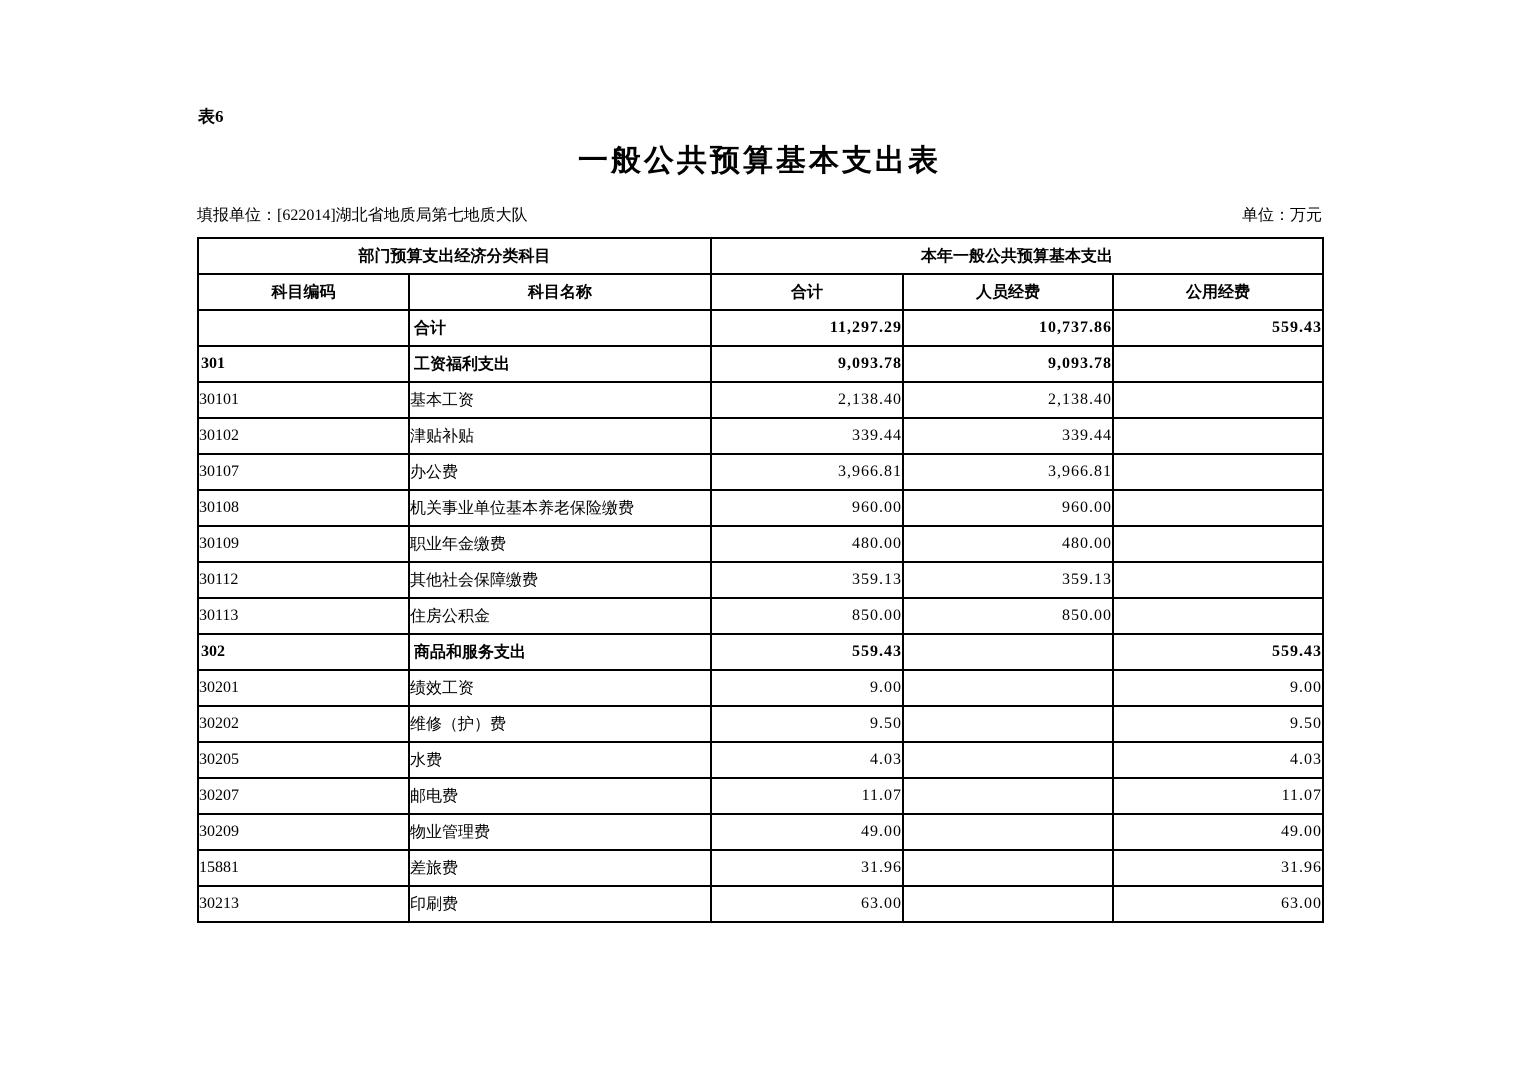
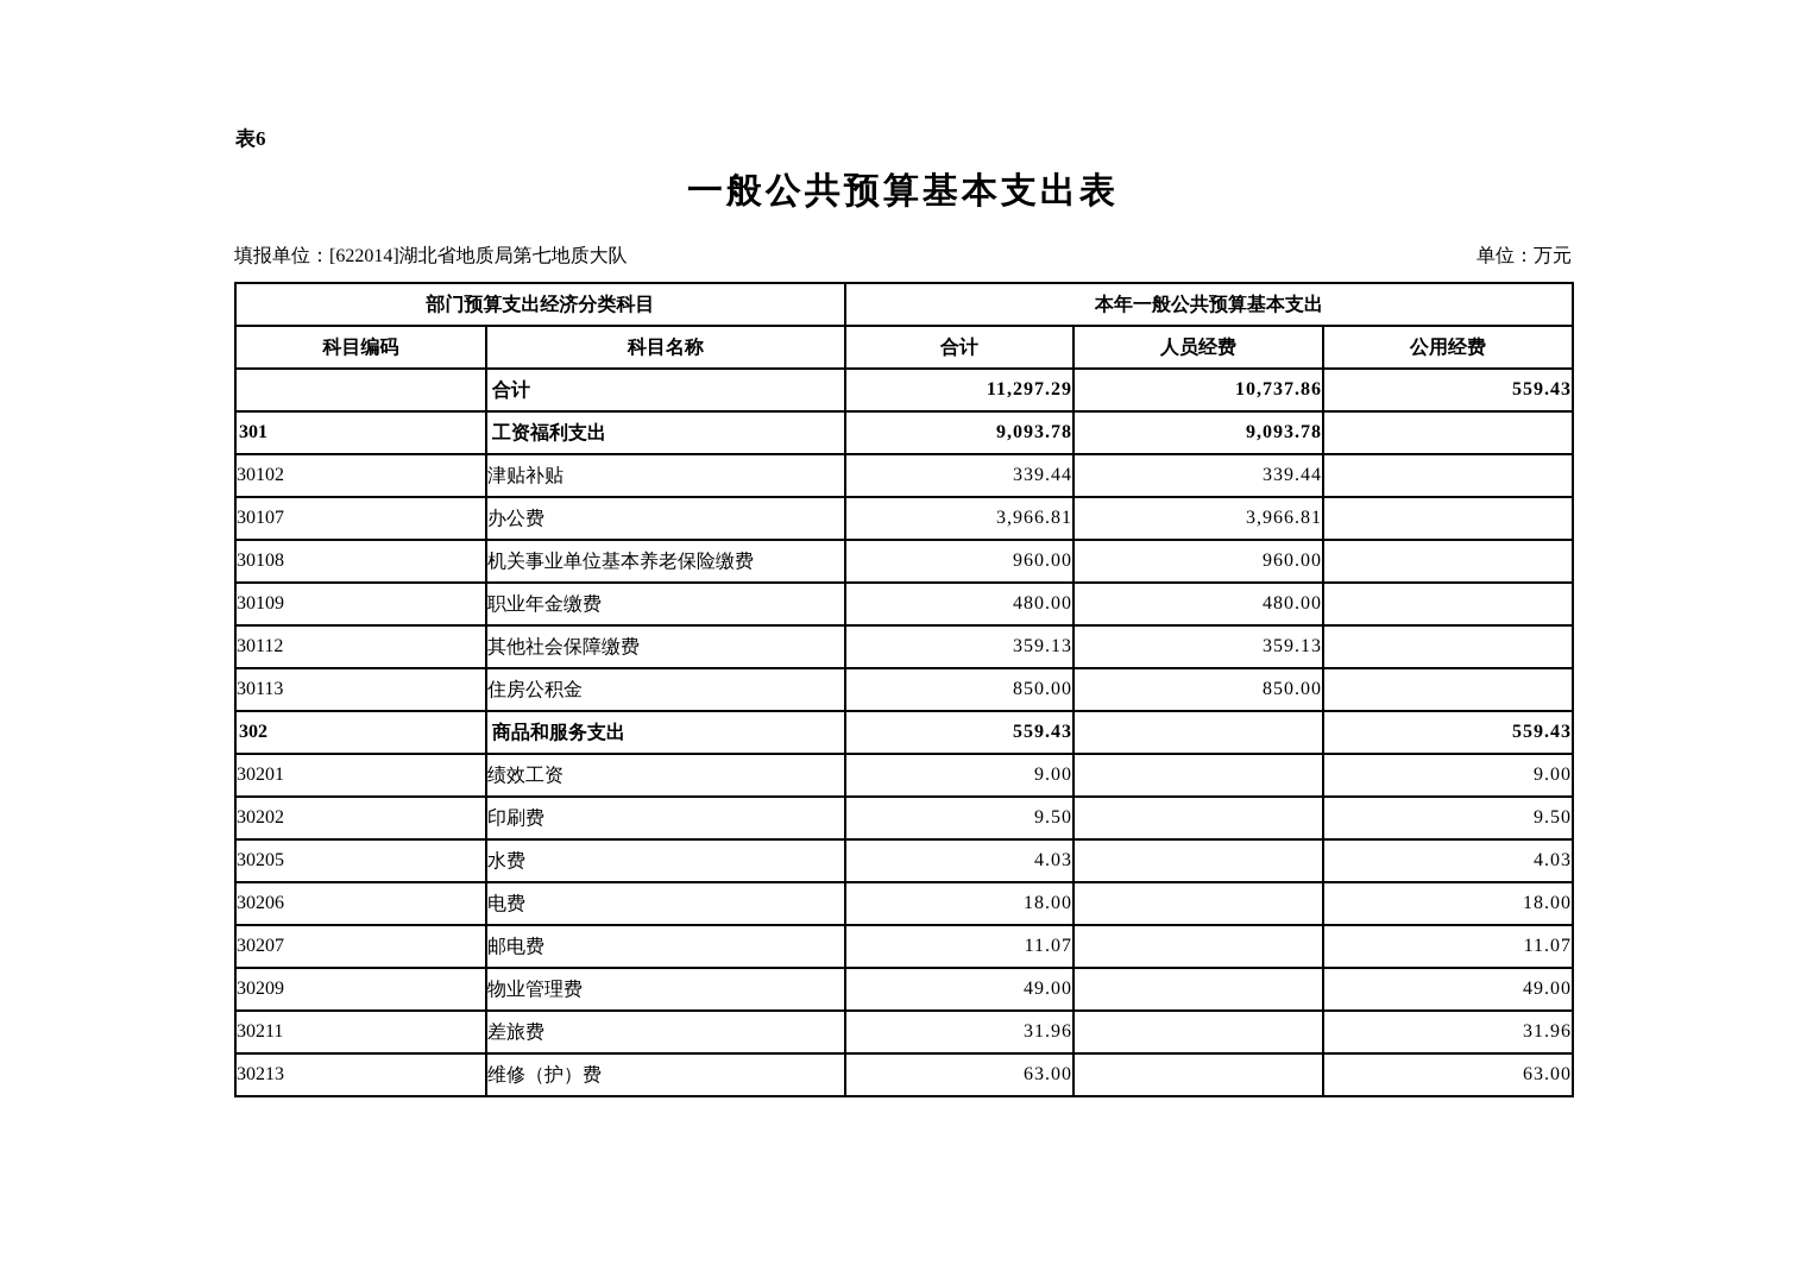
  表6
  一般公共预算基本支出表
  填报单位：[622014]湖北省地质局第七地质大队
  单位：万元
  部门预算支出经济分类科目	本年一般公共预算基本支出
  科目编码	科目名称	合计	人员经费	公用经费
  	合计	11,297.29	10,737.86	559.43
  301	工资福利支出	9,093.78	9,093.78
- 30101	基本工资	2,138.40	2,138.40
  30102	津贴补贴	339.44	339.44
  30107	办公费	3,966.81	3,966.81
  30108	机关事业单位基本养老保险缴费	960.00	960.00
  30109	职业年金缴费	480.00	480.00
  30112	其他社会保障缴费	359.13	359.13
  30113	住房公积金	850.00	850.00
  302	商品和服务支出	559.43		559.43
  30201	绩效工资	9.00		9.00
- 30202	维修（护）费	9.50		9.50
+ 30202	印刷费	9.50		9.50
  30205	水费	4.03		4.03
+ 30206	电费	18.00		18.00
  30207	邮电费	11.07		11.07
  30209	物业管理费	49.00		49.00
- 15881	差旅费	31.96		31.96
+ 30211	差旅费	31.96		31.96
- 30213	印刷费	63.00		63.00
+ 30213	维修（护）费	63.00		63.00
